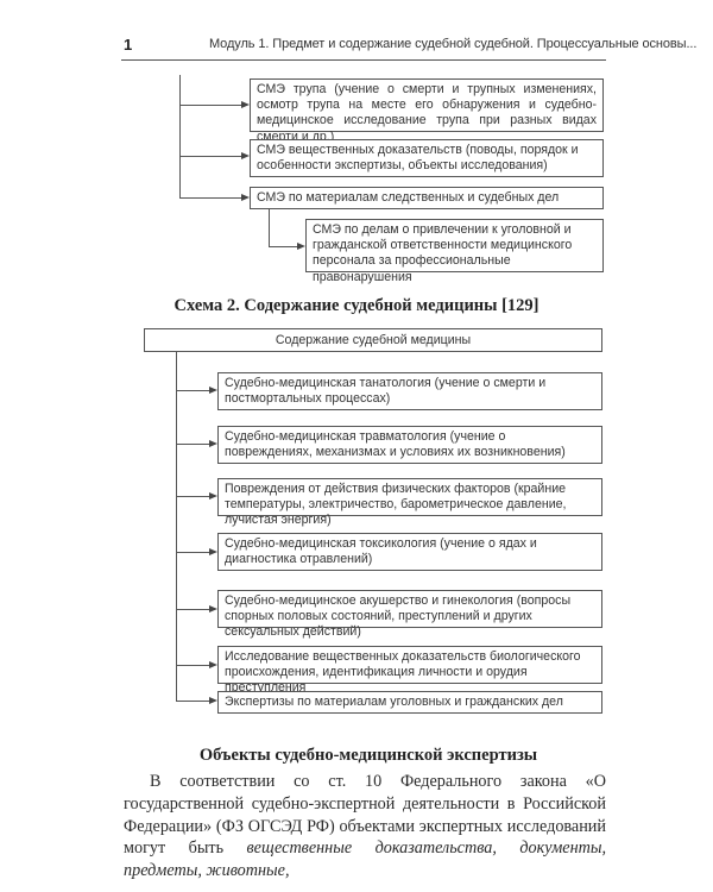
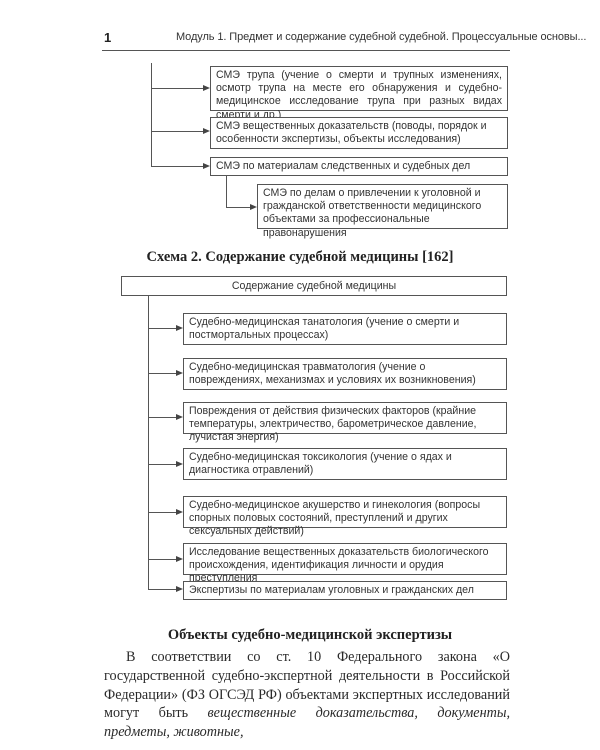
  1
  Модуль 1. Предмет и содержание судебной судебной. Процессуальные основы...
  СМЭ трупа (учение о смерти и трупных изменениях, осмотр трупа на месте его обнаружения и судебно-медицинское исследование трупа при разных видах смерти и др.)
  СМЭ вещественных доказательств (поводы, порядок и особенности экспертизы, объекты исследования)
  СМЭ по материалам следственных и судебных дел
- СМЭ по делам о привлечении к уголовной и гражданской ответственности медицинского персонала за профессиональные правонарушения
+ СМЭ по делам о привлечении к уголовной и гражданской ответственности медицинского объектами за профессиональные правонарушения
- Схема 2. Содержание судебной медицины [129]
+ Схема 2. Содержание судебной медицины [162]
  Содержание судебной медицины
  Судебно-медицинская танатология (учение о смерти и постмортальных процессах)
  Судебно-медицинская травматология (учение о повреждениях, механизмах и условиях их возникновения)
  Повреждения от действия физических факторов (крайние температуры, электричество, барометрическое давление, лучистая энергия)
  Судебно-медицинская токсикология (учение о ядах и диагностика отравлений)
  Судебно-медицинское акушерство и гинекология (вопросы спорных половых состояний, преступлений и других сексуальных действий)
  Исследование вещественных доказательств биологического происхождения, идентификация личности и орудия преступления
  Экспертизы по материалам уголовных и гражданских дел
  Объекты судебно-медицинской экспертизы
  В соответствии со ст. 10 Федерального закона «О государственной судебно-экспертной деятельности в Российской Федерации» (ФЗ ОГСЭД РФ) объектами экспертных исследований могут быть вещественные доказательства, документы, предметы, животные,
